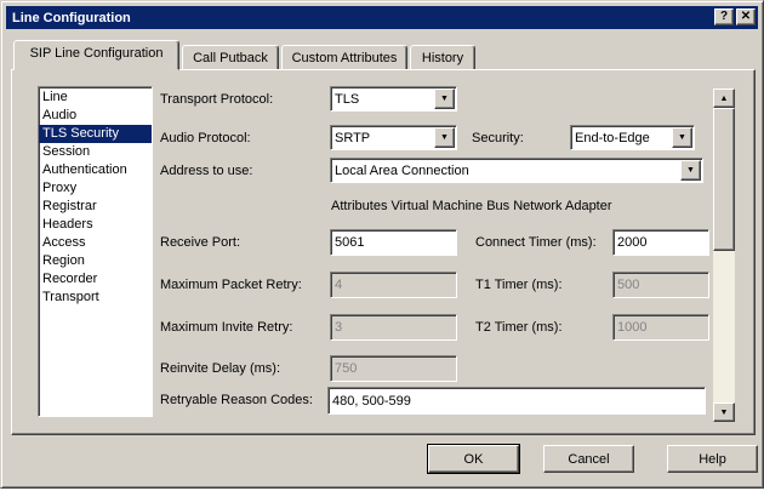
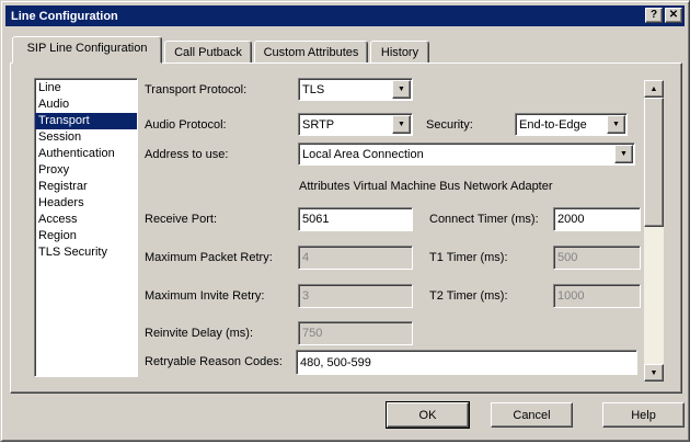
  Line Configuration
  ?
  ✕
  SIP Line Configuration
  Call Putback
  Custom Attributes
  History
  Line
  Audio
- TLS Security
+ Transport
  Session
  Authentication
  Proxy
  Registrar
  Headers
  Access
  Region
- Recorder
- Transport
+ TLS Security
  Transport Protocol:
  TLS
  Audio Protocol:
  SRTP
  Security:
  End-to-Edge
  Address to use:
  Local Area Connection
  Attributes Virtual Machine Bus Network Adapter
  Receive Port:
  5061
  Connect Timer (ms):
  2000
  Maximum Packet Retry:
  4
  T1 Timer (ms):
  500
  Maximum Invite Retry:
  3
  T2 Timer (ms):
  1000
  Reinvite Delay (ms):
  750
  Retryable Reason Codes:
  480, 500-599
  OK
  Cancel
  Help
